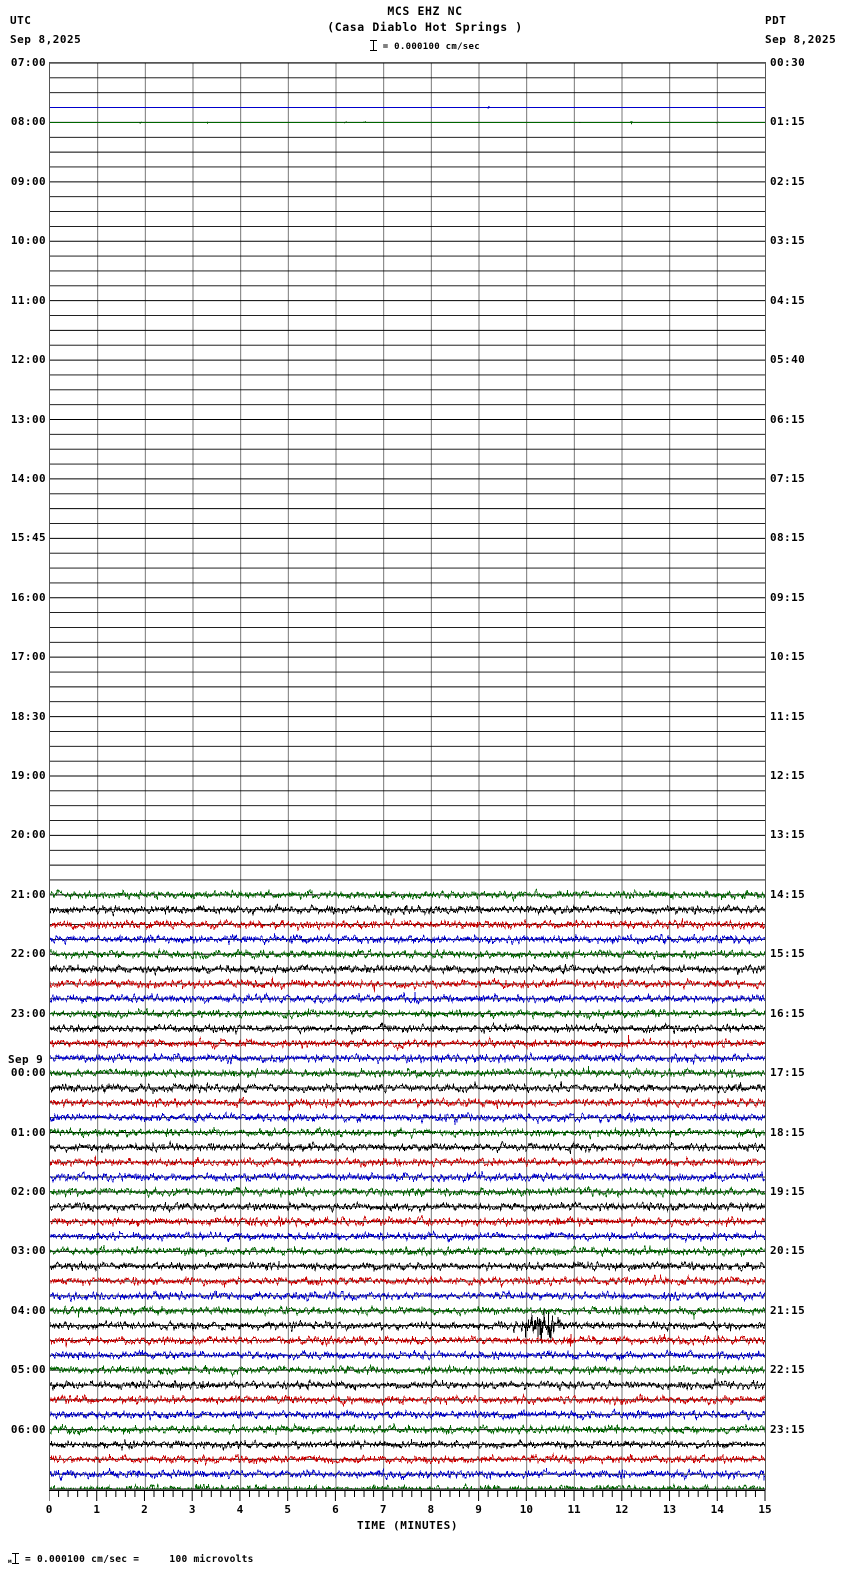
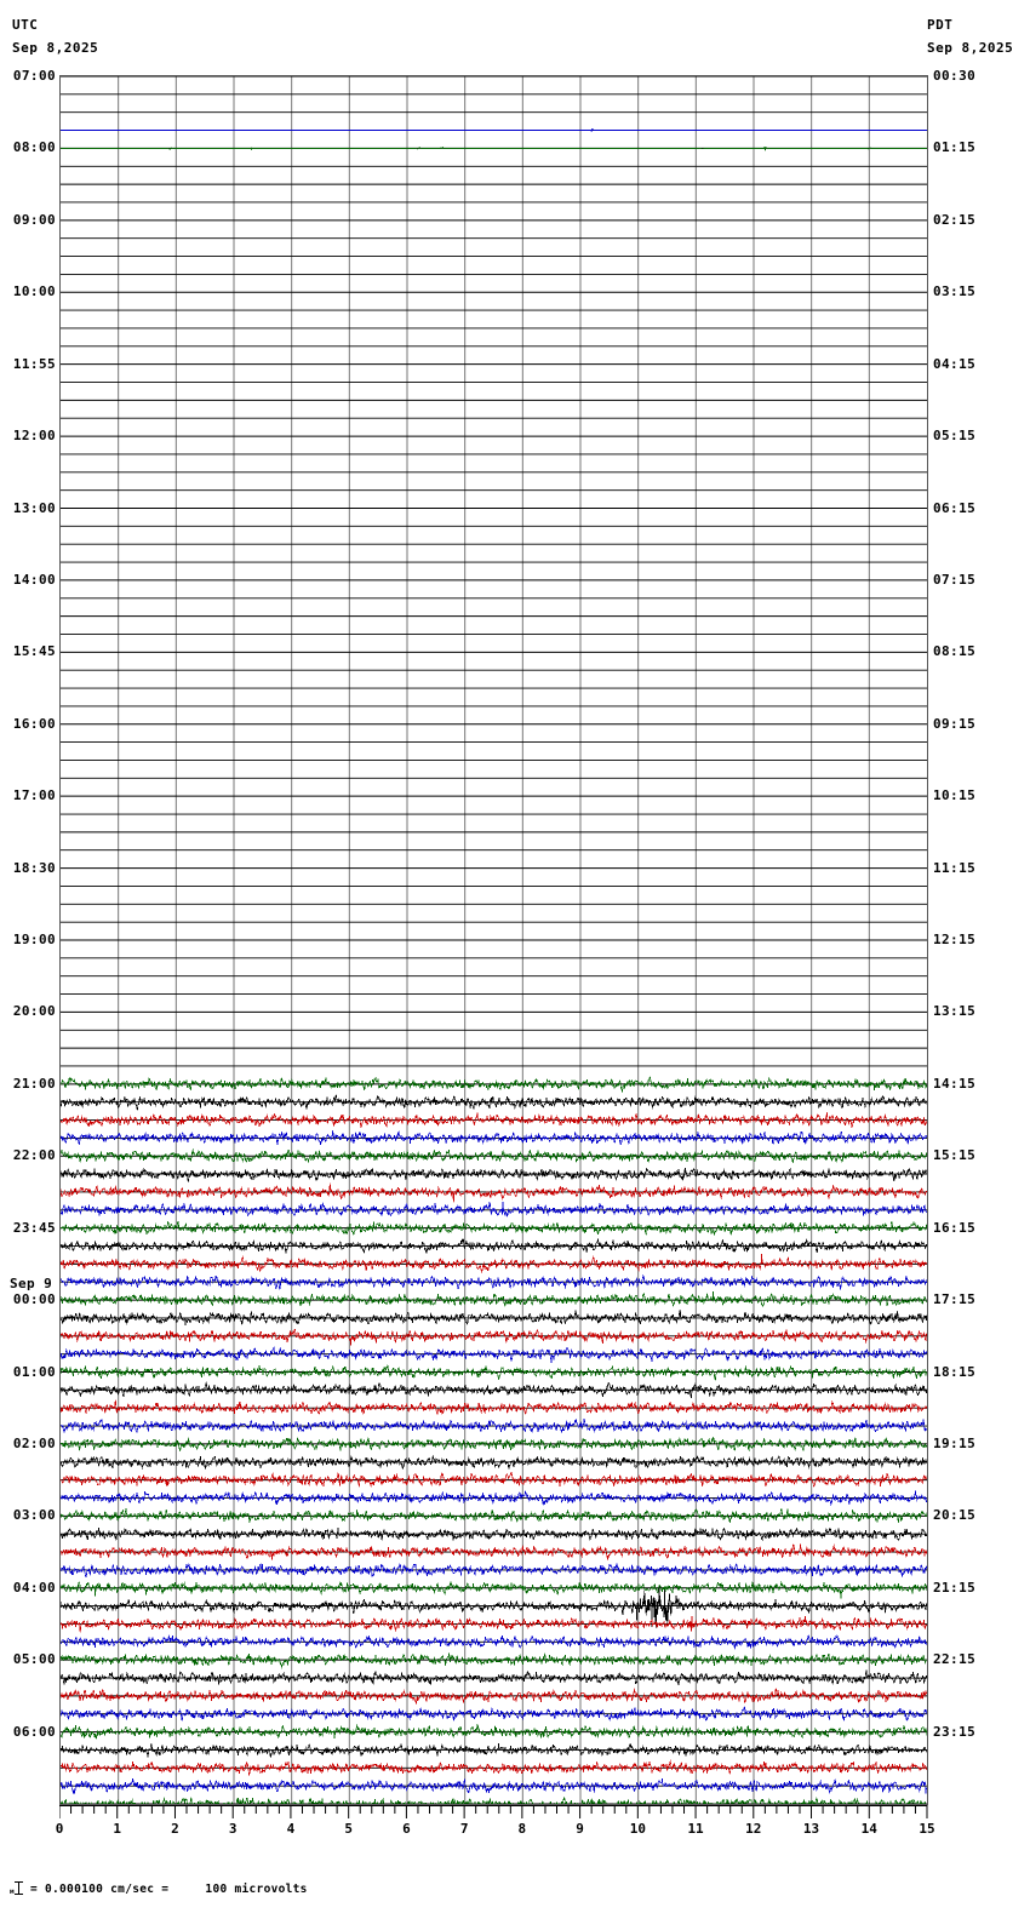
  UTC
  Sep 8,2025
  PDT
  Sep 8,2025
- MCS EHZ NC
- (Casa Diablo Hot Springs )
- = 0.000100 cm/sec
  07:00
  00:30
  08:00
  01:15
  09:00
  02:15
  10:00
  03:15
- 11:00
+ 11:55
  04:15
  12:00
- 05:40
+ 05:15
  13:00
  06:15
  14:00
  07:15
  15:45
  08:15
  16:00
  09:15
  17:00
  10:15
  18:30
  11:15
  19:00
  12:15
  20:00
  13:15
  21:00
  14:15
  22:00
  15:15
- 23:00
+ 23:45
  16:15
  00:00
  Sep 9
  17:15
  01:00
  18:15
  02:00
  19:15
  03:00
  20:15
  04:00
  21:15
  05:00
  22:15
  06:00
  23:15
  0
  1
  2
  3
  4
  5
  6
  7
  8
  9
  10
  11
  12
  13
  14
  15
- TIME (MINUTES)
  = 0.000100 cm/sec = 100 microvolts
